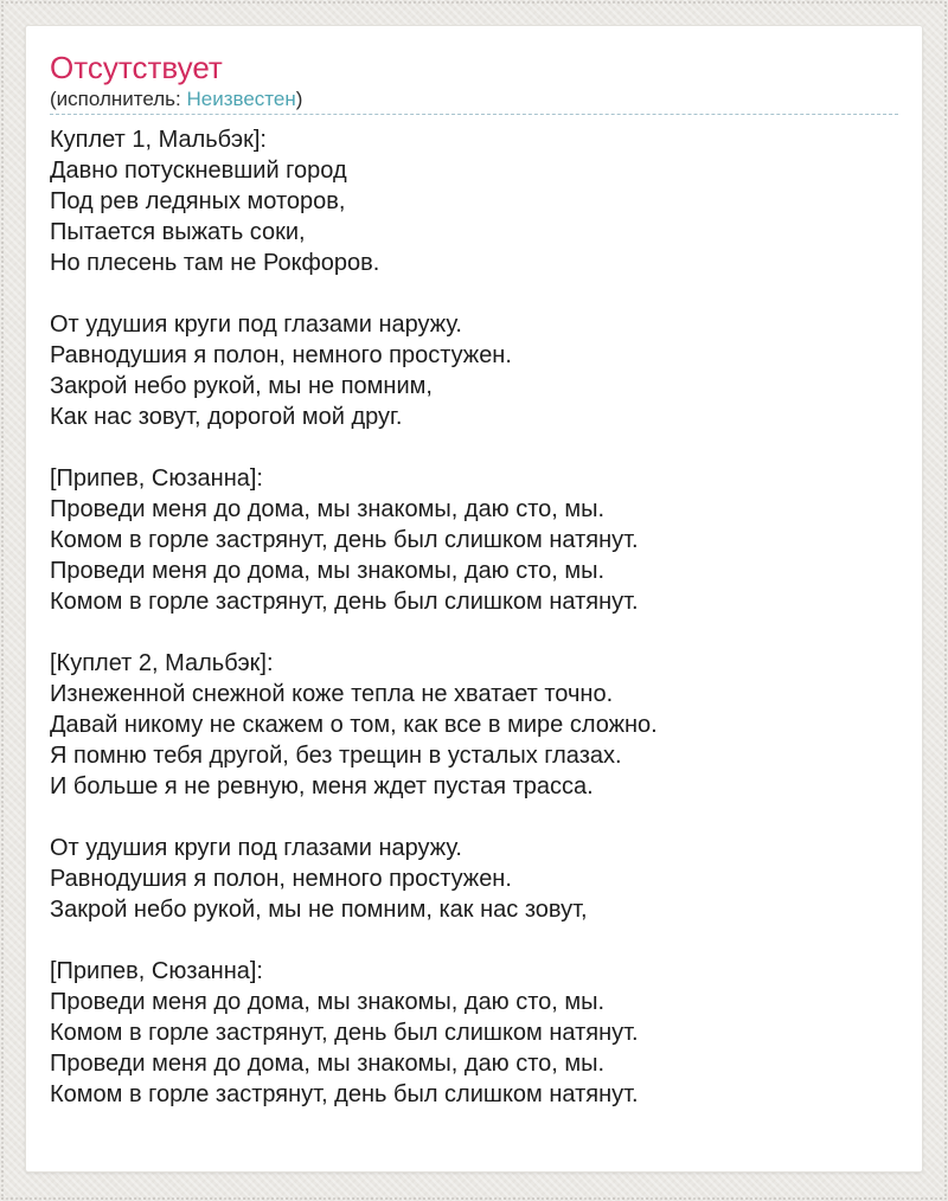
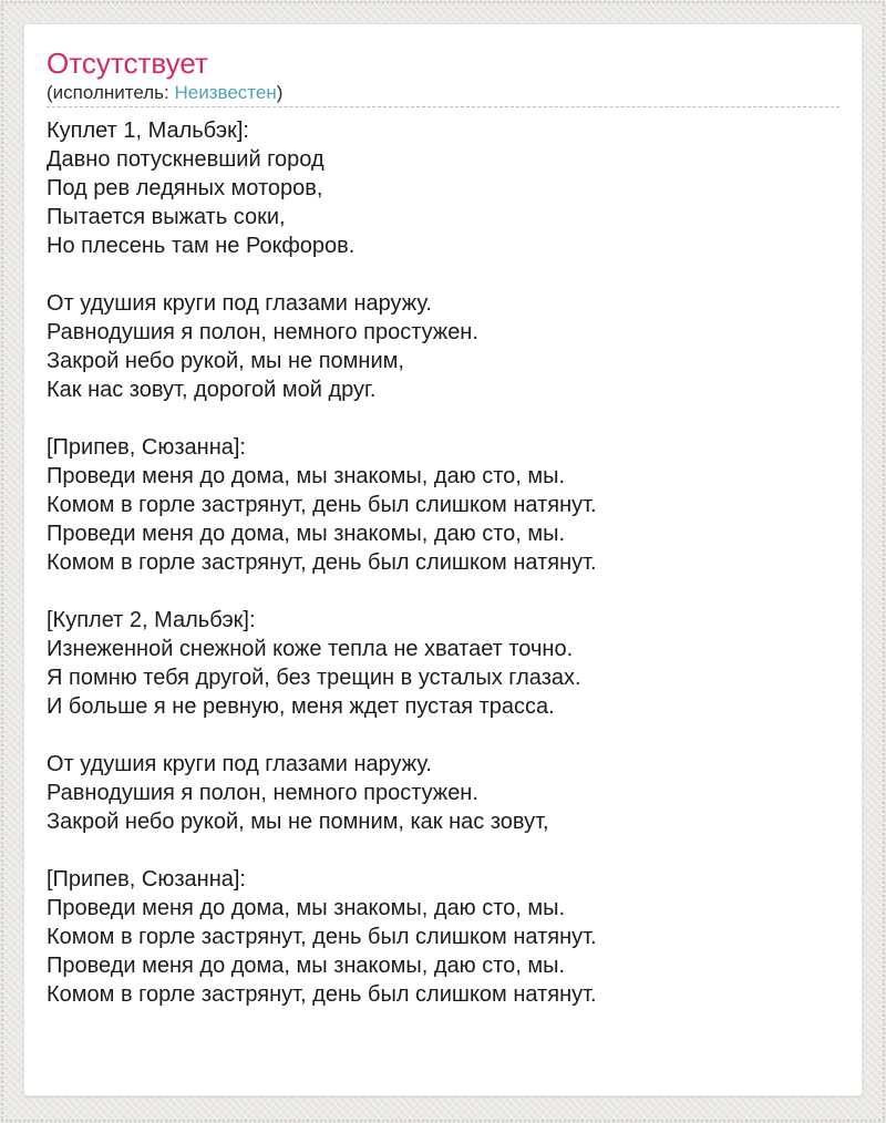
  Отсутствует
  (исполнитель: Неизвестен)
  Куплет 1, Мальбэк]:
  Давно потускневший город
  Под рев ледяных моторов,
  Пытается выжать соки,
  Но плесень там не Рокфоров.
  От удушия круги под глазами наружу.
  Равнодушия я полон, немного простужен.
  Закрой небо рукой, мы не помним,
  Как нас зовут, дорогой мой друг.
  [Припев, Сюзанна]:
  Проведи меня до дома, мы знакомы, даю сто, мы.
  Комом в горле застрянут, день был слишком натянут.
  Проведи меня до дома, мы знакомы, даю сто, мы.
  Комом в горле застрянут, день был слишком натянут.
  [Куплет 2, Мальбэк]:
  Изнеженной снежной коже тепла не хватает точно.
- Давай никому не скажем о том, как все в мире сложно.
  Я помню тебя другой, без трещин в усталых глазах.
  И больше я не ревную, меня ждет пустая трасса.
  От удушия круги под глазами наружу.
  Равнодушия я полон, немного простужен.
  Закрой небо рукой, мы не помним, как нас зовут,
  [Припев, Сюзанна]:
  Проведи меня до дома, мы знакомы, даю сто, мы.
  Комом в горле застрянут, день был слишком натянут.
  Проведи меня до дома, мы знакомы, даю сто, мы.
  Комом в горле застрянут, день был слишком натянут.
